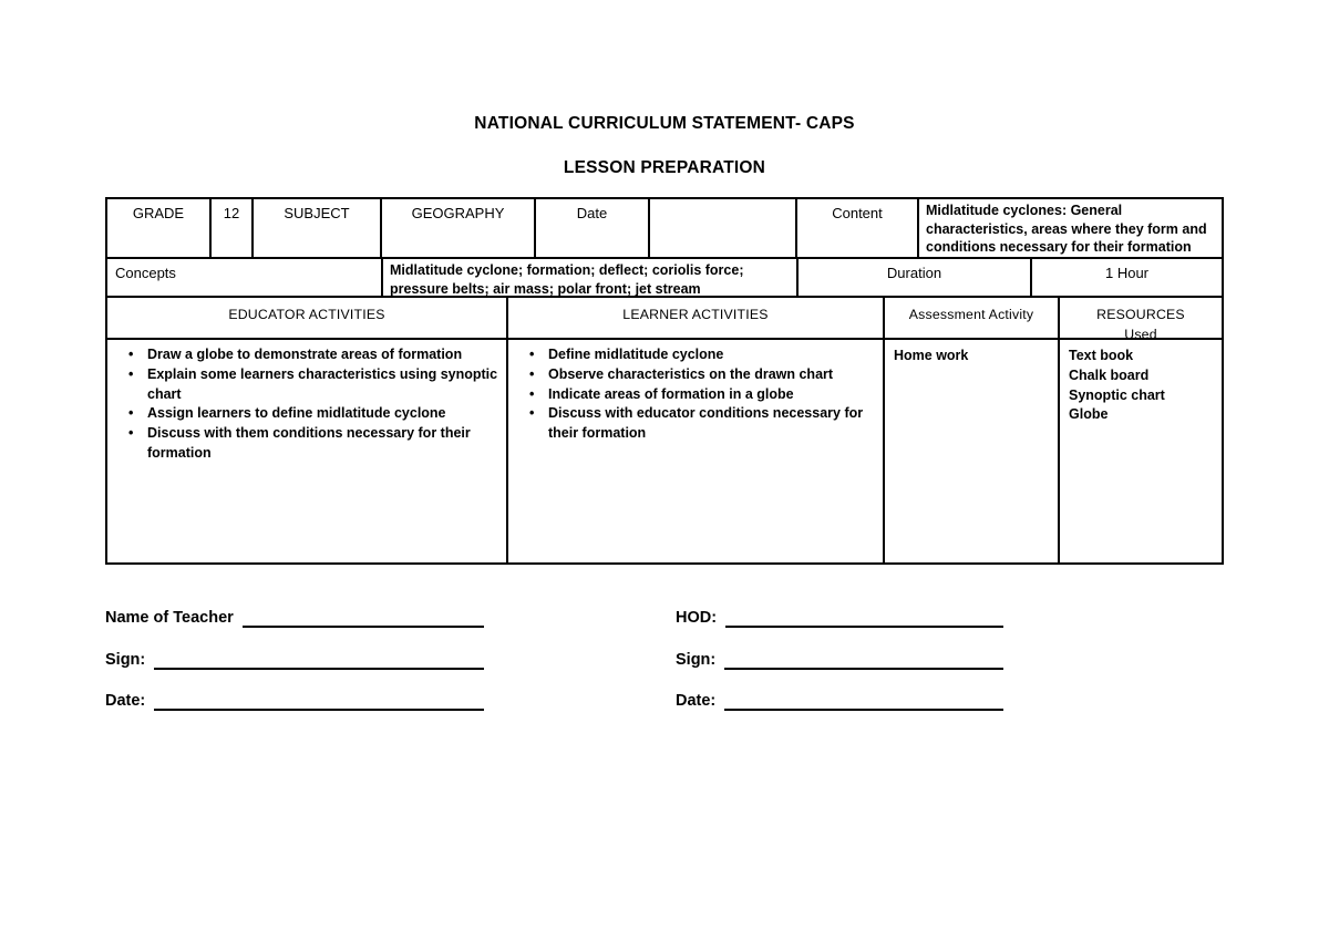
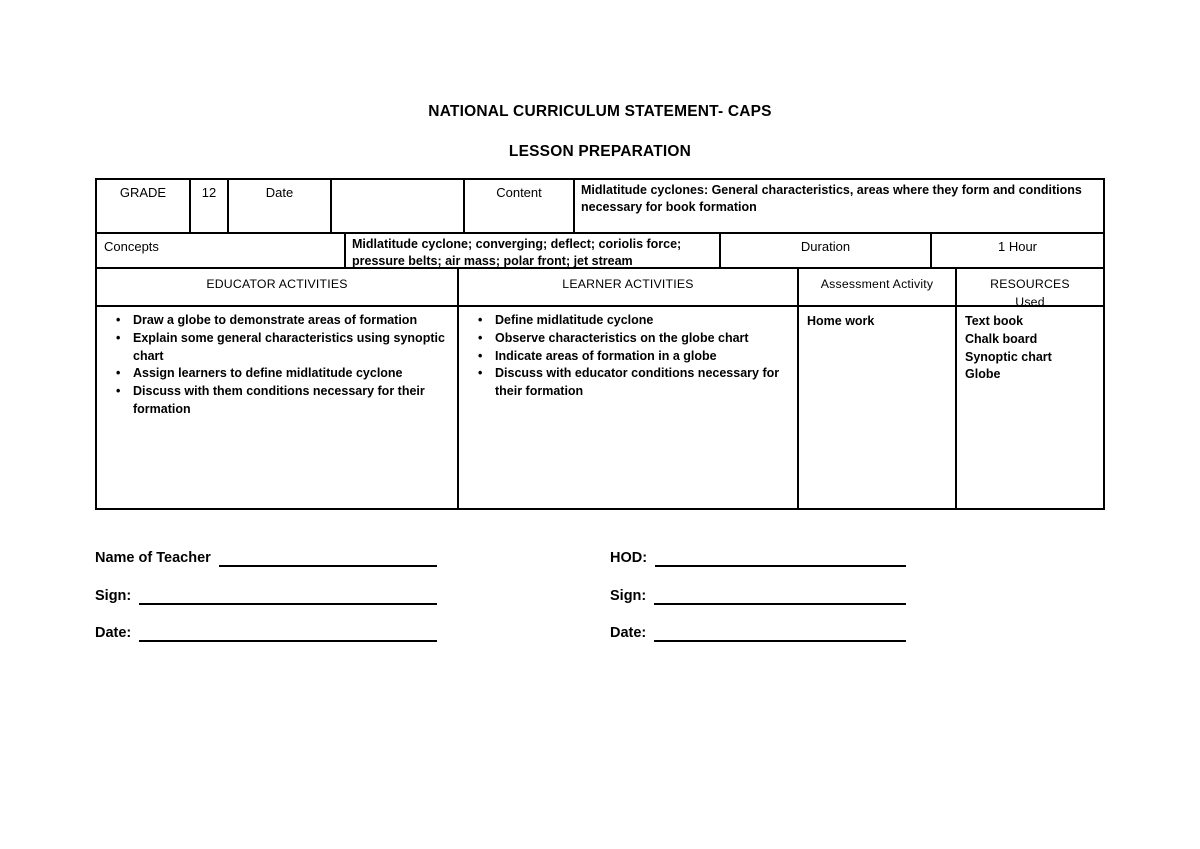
  NATIONAL CURRICULUM STATEMENT- CAPS
  LESSON PREPARATION
  GRADE
  12
- SUBJECT
- GEOGRAPHY
  Date
  Content
- Midlatitude cyclones: General characteristics, areas where they form and conditions necessary for their formation
+ Midlatitude cyclones: General characteristics, areas where they form and conditions necessary for book formation
  Concepts
- Midlatitude cyclone; formation; deflect; coriolis force; pressure belts; air mass; polar front; jet stream
+ Midlatitude cyclone; converging; deflect; coriolis force; pressure belts; air mass; polar front; jet stream
  Duration
  1 Hour
  EDUCATOR ACTIVITIES
  LEARNER ACTIVITIES
  Assessment Activity
  RESOURCES
  Used
  Draw a globe to demonstrate areas of formation
- Explain some learners characteristics using synoptic chart
+ Explain some general characteristics using synoptic chart
  Assign learners to define midlatitude cyclone
  Discuss with them conditions necessary for their formation
  Define midlatitude cyclone
- Observe characteristics on the drawn chart
+ Observe characteristics on the globe chart
  Indicate areas of formation in a globe
  Discuss with educator conditions necessary for their formation
  Home work
  Text book
  Chalk board
  Synoptic chart
  Globe
  Name of Teacher
  Sign:
  Date:
  HOD:
  Sign:
  Date:
